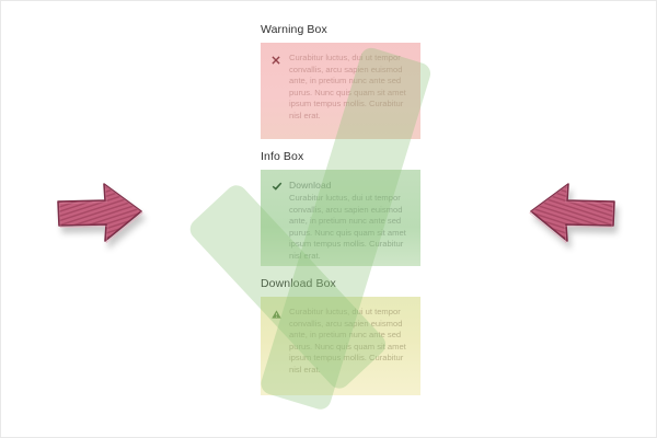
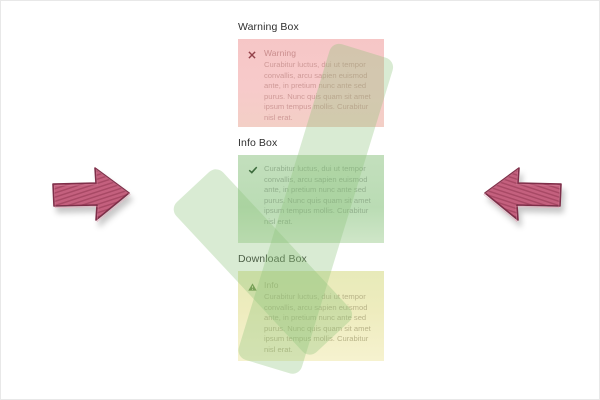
  Warning Box
+ Warning
  Curabitur luctus, dui ut tempor convallis, arcu sapien euismod ante, in pretium nunc ante sed purus. Nunc quis quam sit amet ipsum tempus mollis. Curabitur nisl erat.
  Info Box
- Download
  Curabitur luctus, dui ut tempor convallis, arcu sapien euismod ante, in pretium nunc ante sed purus. Nunc quis quam sit amet ipsum tempus mollis. Curabitur nisl erat.
  Download Box
+ Info
  Curabitur luctus, dui ut tempor convallis, arcu sapien euismod ante, in pretium nunc ante sed purus. Nunc quis quam sit amet ipsum tempus mollis. Curabitur nisl erat.
